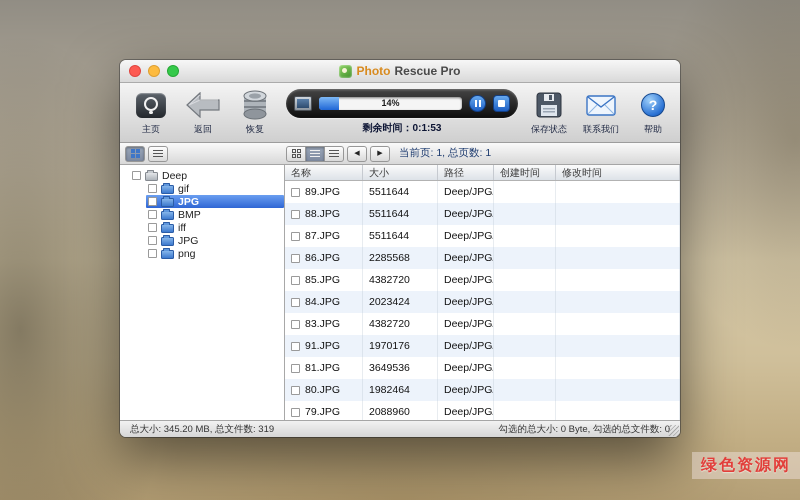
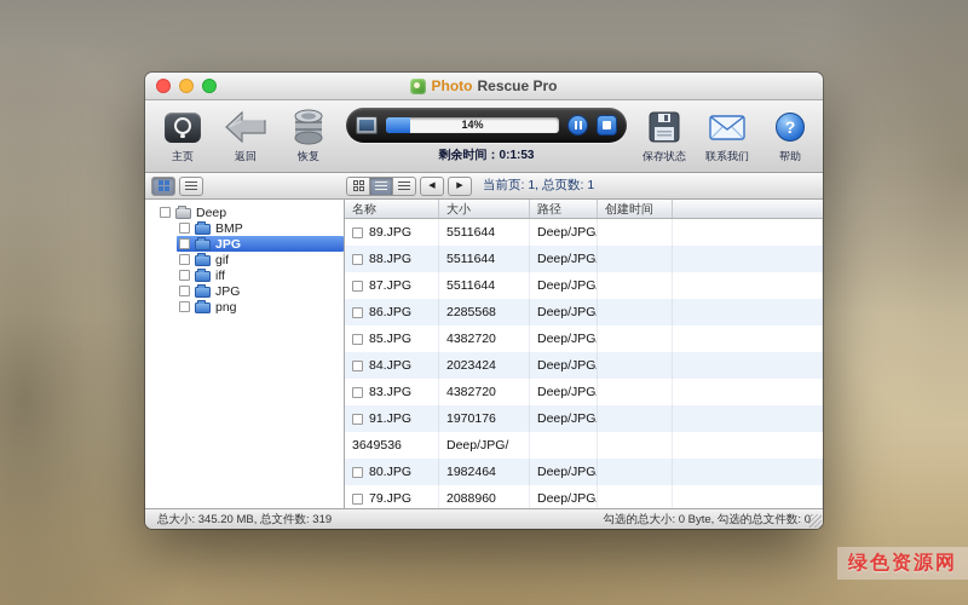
  Photo
  Rescue Pro
  主页
  返回
  恢复
  14%
  剩余时间：0:1:53
  保存状态
  联系我们
  ?
  帮助
  当前页: 1, 总页数: 1
  Deep
- gif
+ BMP
  JPG
- BMP
+ gif
  iff
  JPG
  png
  名称
  大小
  路径
  创建时间
- 修改时间
  89.JPG
  5511644
  Deep/JPG/
  88.JPG
  5511644
  Deep/JPG/
  87.JPG
  5511644
  Deep/JPG/
  86.JPG
  2285568
  Deep/JPG/
  85.JPG
  4382720
  Deep/JPG/
  84.JPG
  2023424
  Deep/JPG/
  83.JPG
  4382720
  Deep/JPG/
  91.JPG
  1970176
  Deep/JPG/
- 81.JPG
  3649536
  Deep/JPG/
  80.JPG
  1982464
  Deep/JPG/
  79.JPG
  2088960
  Deep/JPG/
  总大小: 345.20 MB, 总文件数: 319
  勾选的总大小: 0 Byte, 勾选的总文件数: 0
  绿色资源网
